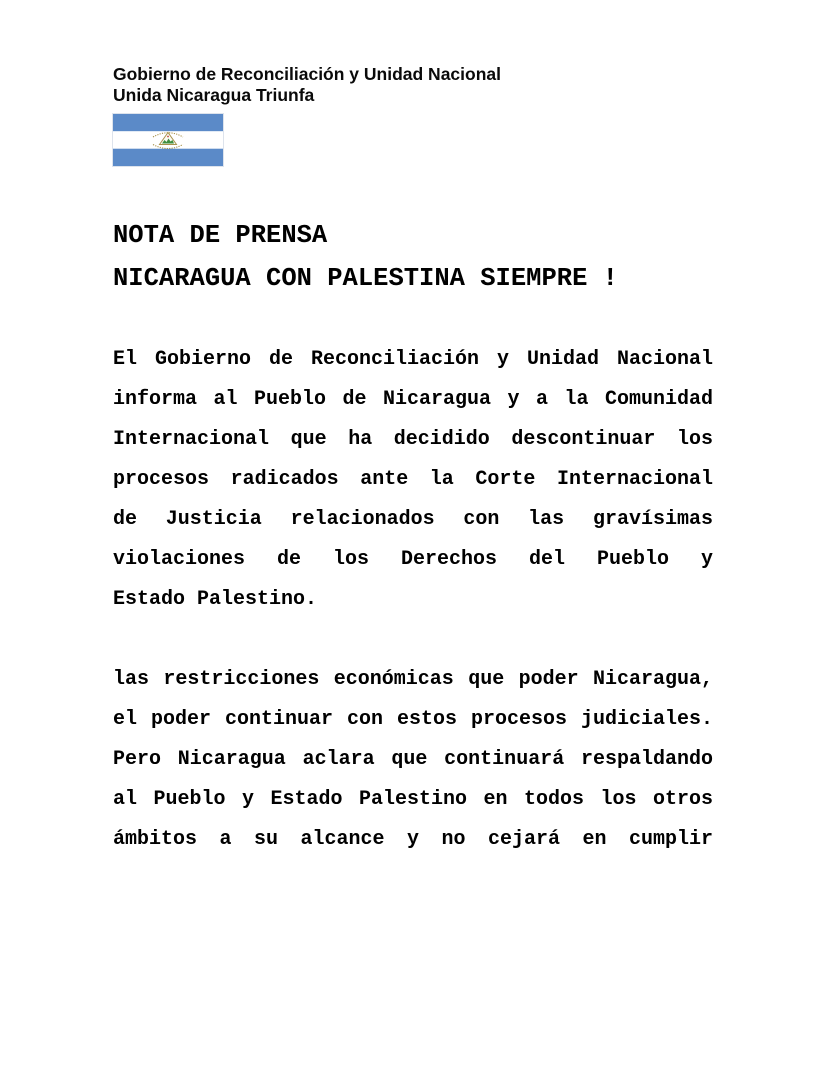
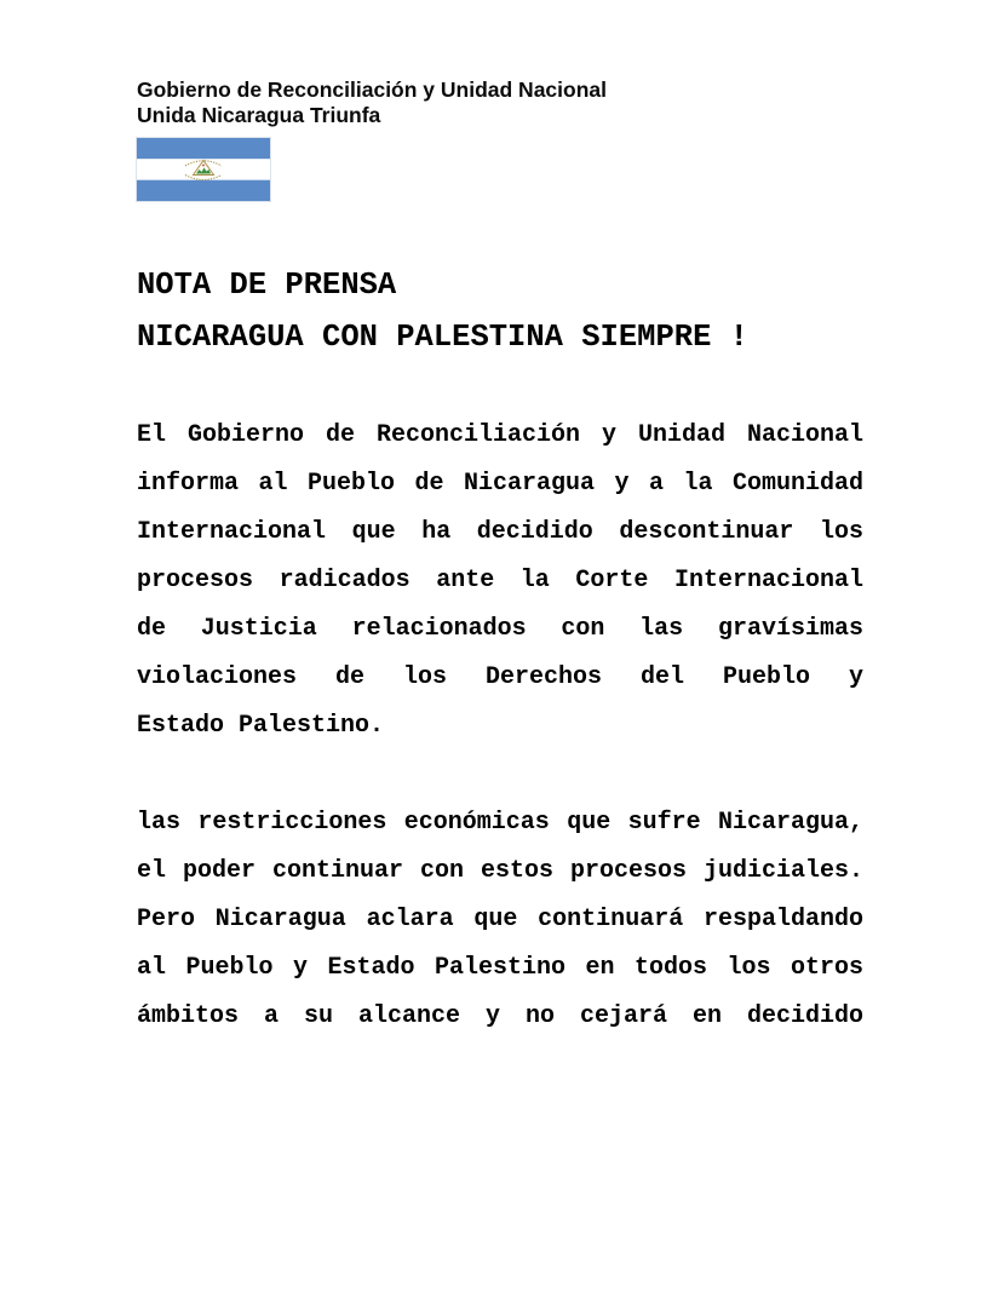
  Gobierno de Reconciliación y Unidad Nacional
  Unida Nicaragua Triunfa
  NOTA DE PRENSA
  NICARAGUA CON PALESTINA SIEMPRE !
  El Gobierno de Reconciliación y Unidad Nacional
  informa al Pueblo de Nicaragua y a la Comunidad
  Internacional que ha decidido descontinuar los
  procesos radicados ante la Corte Internacional
  de Justicia relacionados con las gravísimas
  violaciones de los Derechos del Pueblo y
  Estado Palestino.
- las restricciones económicas que poder Nicaragua,
+ las restricciones económicas que sufre Nicaragua,
  el poder continuar con estos procesos judiciales.
  Pero Nicaragua aclara que continuará respaldando
  al Pueblo y Estado Palestino en todos los otros
- ámbitos a su alcance y no cejará en cumplir
+ ámbitos a su alcance y no cejará en decidido
